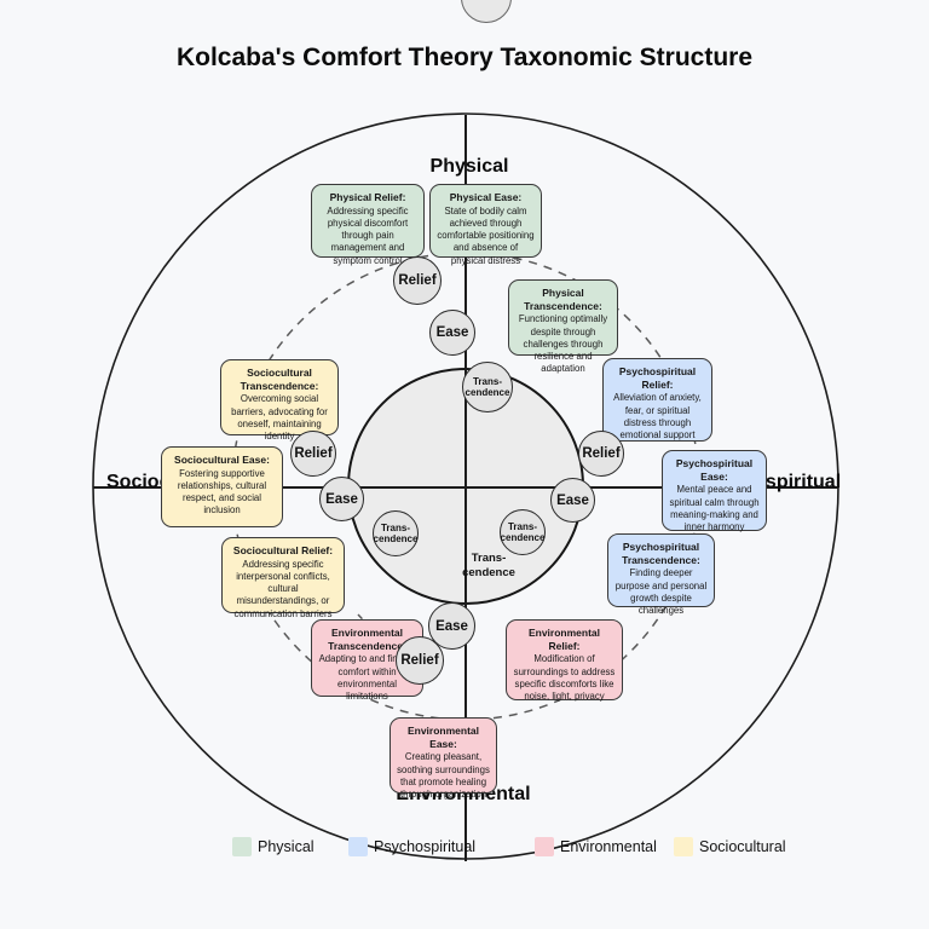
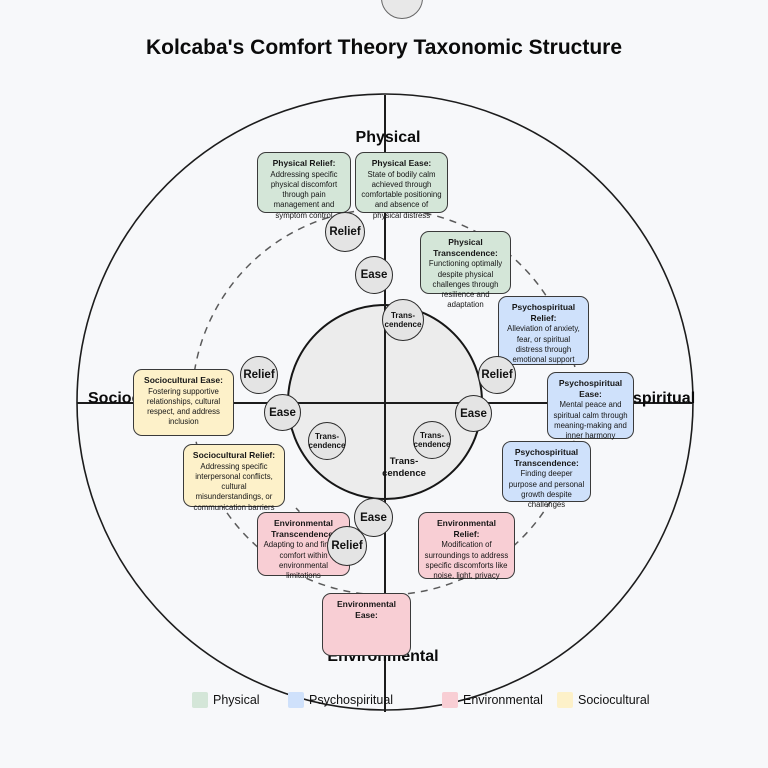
  Kolcaba's Comfort Theory Taxonomic Structure
  Physical
  Environmental
  Physical Relief:
  Addressing specific physical discomfort through pain management and symptom contro
  Physical Ease:
  State of bodily calm achieved through comfortable positioning and absence of physical distress
  Physical Transcendence:
- Functioning optimally despite through challenges through resilience and adaptation
+ Functioning optimally despite physical challenges through resilience and adaptation
  Psychospiritual Relief:
  Alleviation of anxiety, fear, or spiritual distress through emotional support
  Psychospiritual Ease:
  Mental peace and spiritual calm through meaning-making and inner harmony
  Psychospiritual Transcendence:
  Finding deeper purpose and personal growth despite challenges
- Sociocultural Transcendence:
- Overcoming social barriers, advocating for oneself, maintaining identity
  Sociocultural Ease:
- Fostering supportive relationships, cultural respect, and social inclusion
+ Fostering supportive relationships, cultural respect, and address inclusion
  Sociocultural Relief:
  Addressing specific interpersonal conflicts, cultural misunderstandings, or communication barriers
  Environmental Transcendenc
  Adapting to and fi comfort within environmental limitations
  Environmental Relief:
  Modification of surroundings to address specific discomforts like noise, light, privacy
  Environmental Ease:
- Creating pleasant, soothing surroundings that promote healing through organization
  Relief
  Ease
  Trans-
  cendence
  Relief
  Ease
  Trans-
  cendence
  Relief
  Ease
  Trans-
  cendence
  Ease
  Relief
  Trans-
  cendence
  Physical
  Psychospiritual
  Environmental
  Sociocultural
